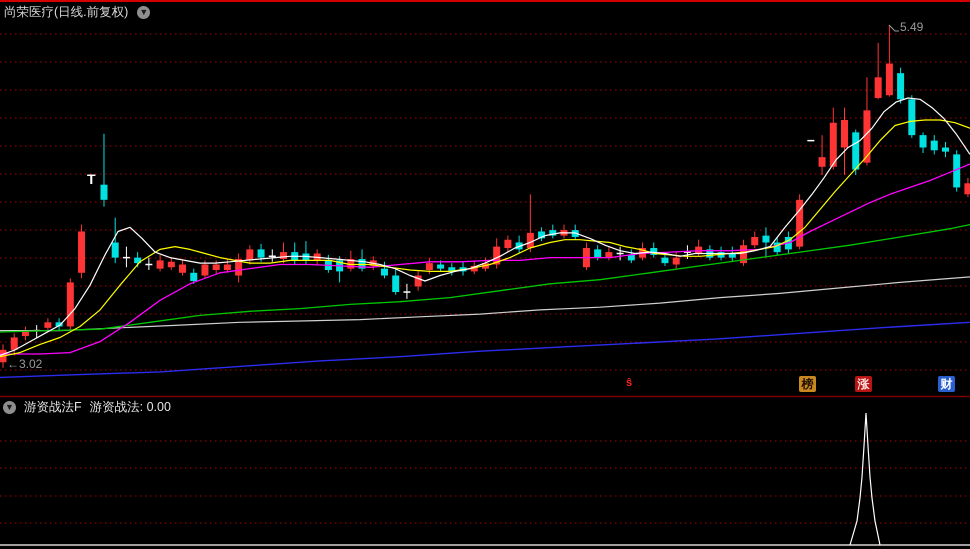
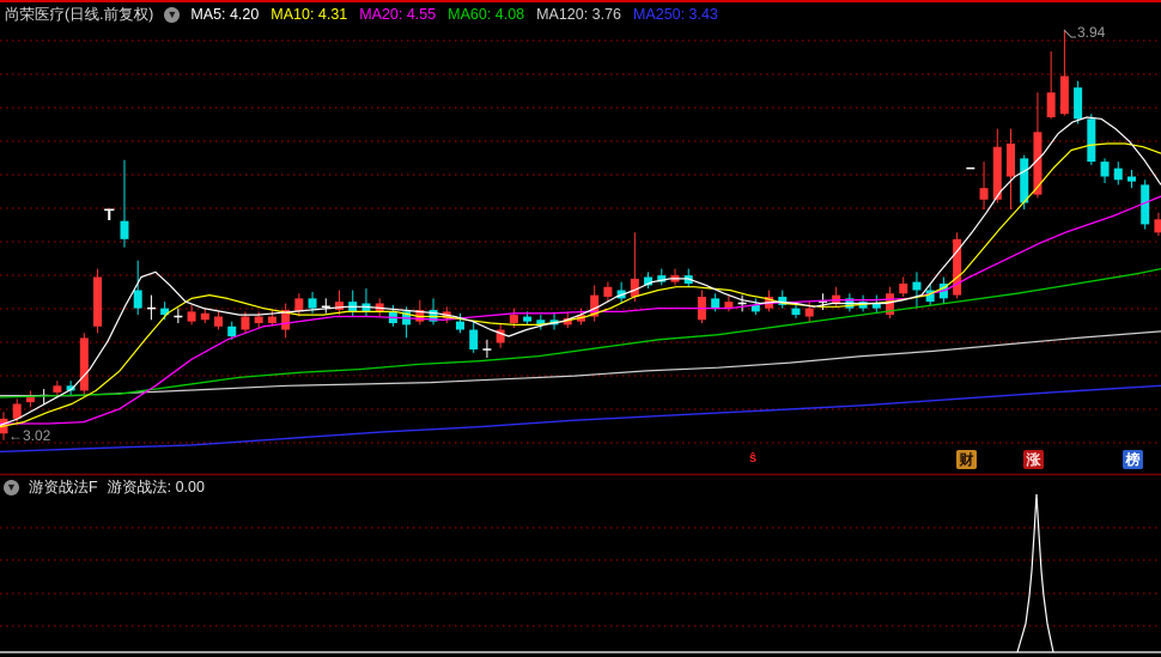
  尚荣医疗(日线.前复权)
  ▼
+ MA5: 4.20
+ MA10: 4.31
+ MA20: 4.55
+ MA60: 4.08
+ MA120: 3.76
+ MA250: 3.43
- 5.49
+ 3.94
  ←3.02
  T
  ŝ
- 榜
+ 财
  涨
- 财
+ 榜
  ▼
  游资战法F
  游资战法: 0.00
